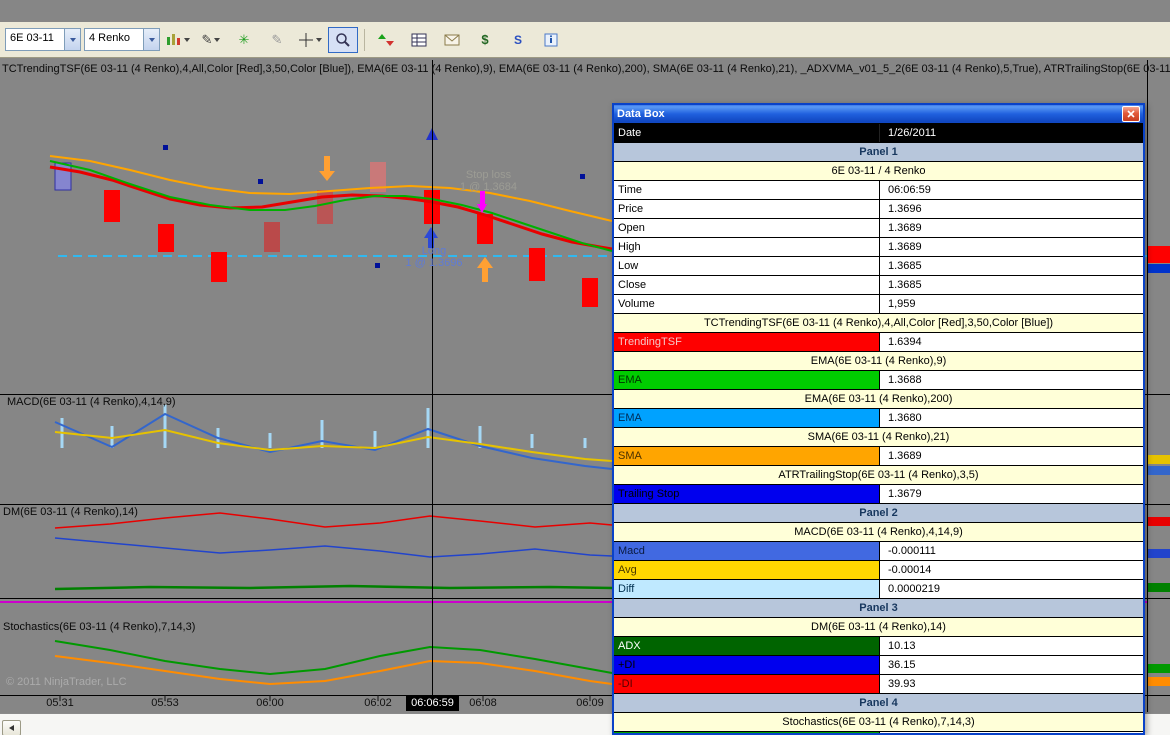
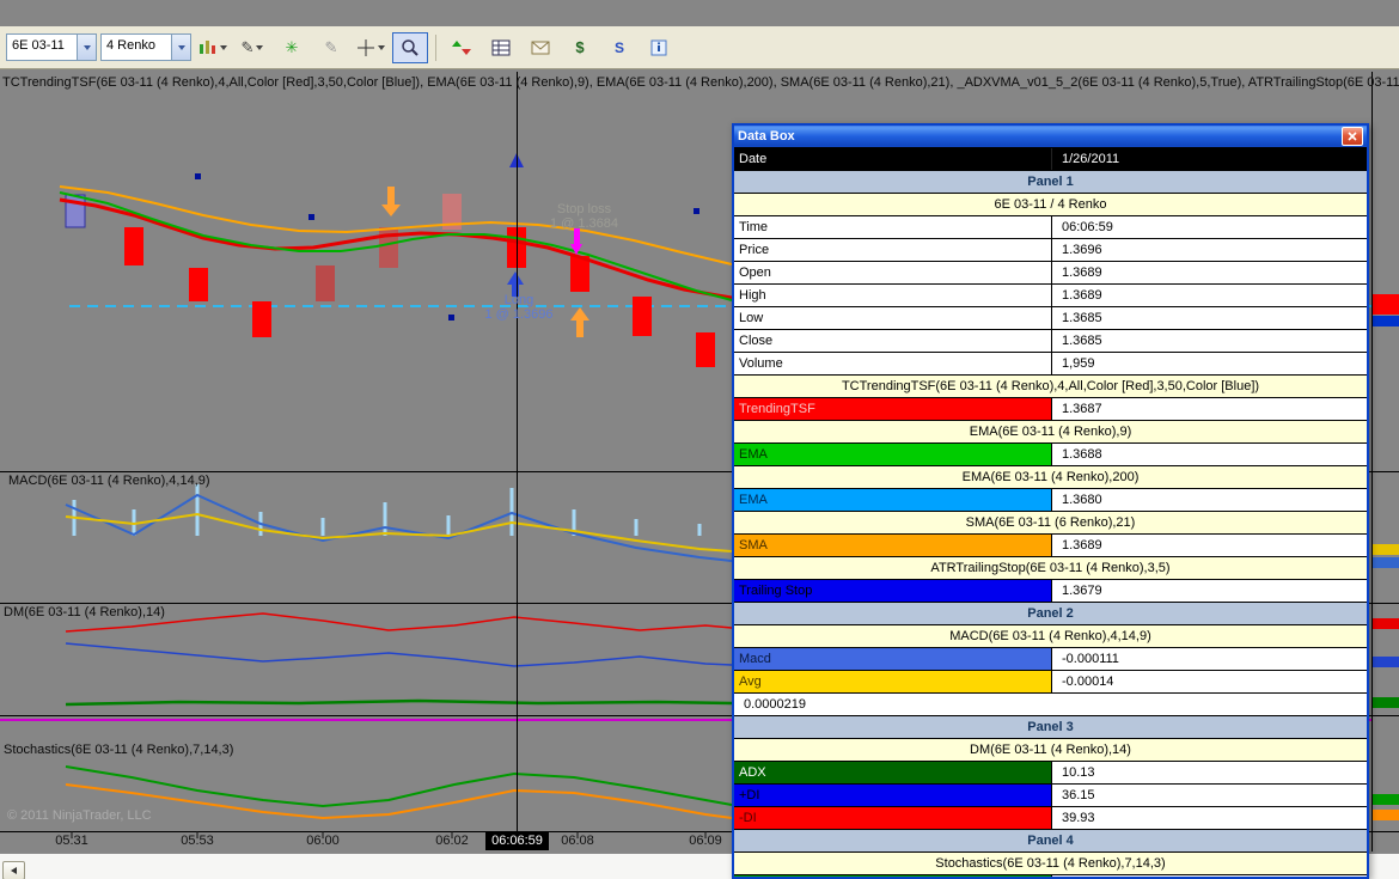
  6E 03-11
  4 Renko
  ✎
  ✳
  ✎
  $
  S
  TCTrendingTSF(6E 03-11 (4 Renko),4,All,Color [Red],3,50,Color [Blue]), EMA(6E 03-11 (4 Renko),9), EMA(6E 03-11 (4 Renko),200), SMA(6E 03-11 (4 Renko),21), _ADXVMA_v01_5_2(6E 03-11 (4 Renko),5,True), ATRTrailingStop(6E 03-11
  MACD(6E 03-11 (4 Renko),4,14,9)
  DM(6E 03-11 (4 Renko),14)
  Stochastics(6E 03-11 (4 Renko),7,14,3)
  © 2011 NinjaTrader, LLC
  1 @ 1.3684
  Long
  1 @ 1.3696
  05:31
  05:53
  06:00
  06:02
  06:08
  06:09
  06:06:59
  Data Box
  Date
  1/26/2011
  Panel 1
  6E 03-11 / 4 Renko
  Time
  06:06:59
  Price
  1.3696
  Open
  1.3689
  High
  1.3689
  Low
  1.3685
  Close
  1.3685
  Volume
  1,959
  TCTrendingTSF(6E 03-11 (4 Renko),4,All,Color [Red],3,50,Color [Blue])
  TrendingTSF
- 1.6394
+ 1.3687
  EMA(6E 03-11 (4 Renko),9)
  EMA
  1.3688
  EMA(6E 03-11 (4 Renko),200)
  EMA
  1.3680
- SMA(6E 03-11 (4 Renko),21)
+ SMA(6E 03-11 (6 Renko),21)
  SMA
  1.3689
  ATRTrailingStop(6E 03-11 (4 Renko),3,5)
  Trailing Stop
  1.3679
  Panel 2
  MACD(6E 03-11 (4 Renko),4,14,9)
  Macd
  -0.000111
  Avg
  -0.00014
- Diff
  0.0000219
  Panel 3
  DM(6E 03-11 (4 Renko),14)
  ADX
  10.13
  +DI
  36.15
  -DI
  39.93
  Panel 4
  Stochastics(6E 03-11 (4 Renko),7,14,3)
